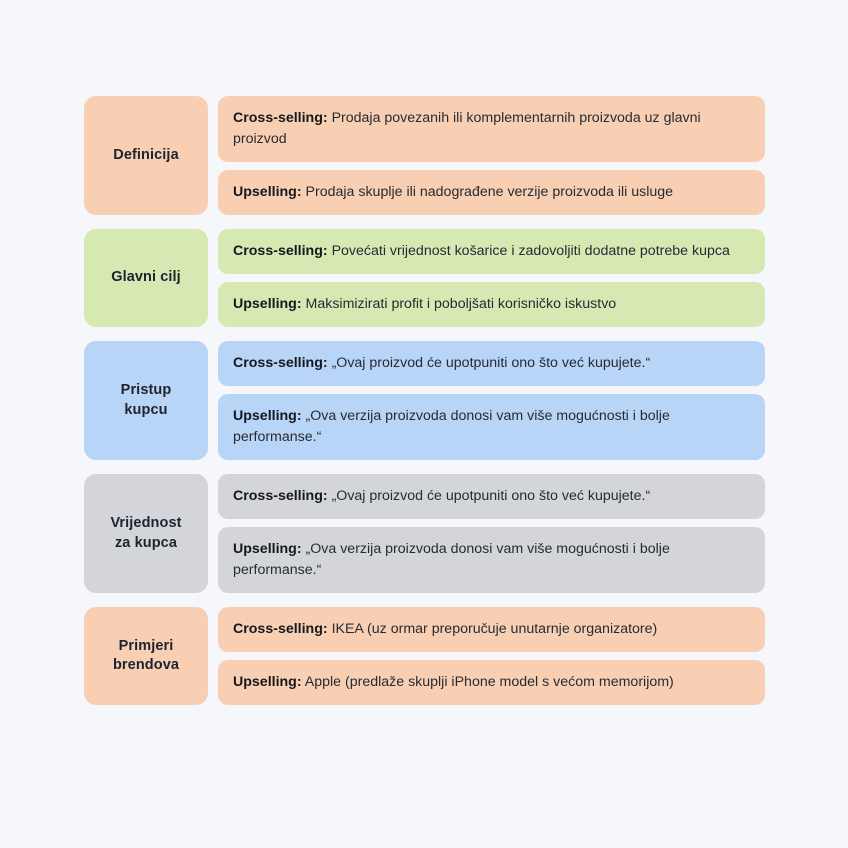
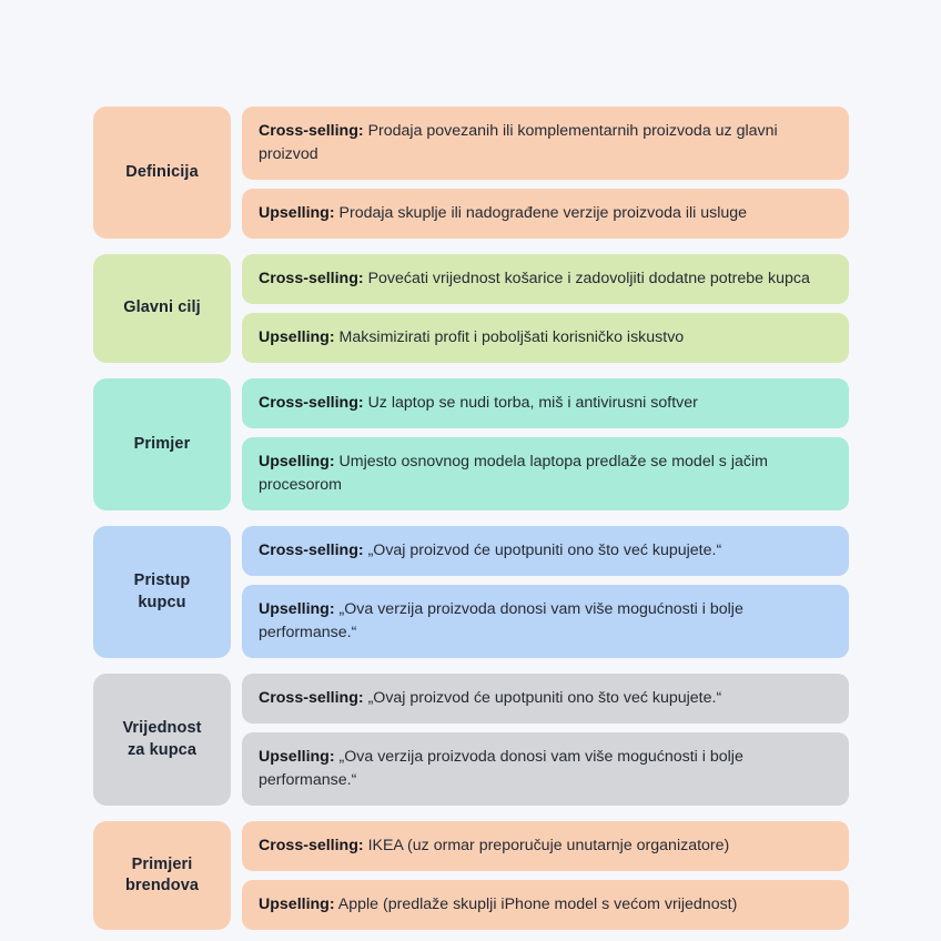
  Definicija
  Cross-selling: Prodaja povezanih ili komplementarnih proizvoda uz glavni proizvod
  Upselling: Prodaja skuplje ili nadograđene verzije proizvoda ili usluge
  Glavni cilj
  Cross-selling: Povećati vrijednost košarice i zadovoljiti dodatne potrebe kupca
  Upselling: Maksimizirati profit i poboljšati korisničko iskustvo
+ Primjer
+ Cross-selling: Uz laptop se nudi torba, miš i antivirusni softver
+ Upselling: Umjesto osnovnog modela laptopa predlaže se model s jačim procesorom
  Pristup
  kupcu
  Cross-selling: „Ovaj proizvod će upotpuniti ono što već kupujete.“
  Upselling: „Ova verzija proizvoda donosi vam više mogućnosti i bolje performanse.“
  Vrijednost
  za kupca
  Cross-selling: „Ovaj proizvod će upotpuniti ono što već kupujete.“
  Upselling: „Ova verzija proizvoda donosi vam više mogućnosti i bolje performanse.“
  Primjeri
  brendova
  Cross-selling: IKEA (uz ormar preporučuje unutarnje organizatore)
- Upselling: Apple (predlaže skuplji iPhone model s većom memorijom)
+ Upselling: Apple (predlaže skuplji iPhone model s većom vrijednost)
